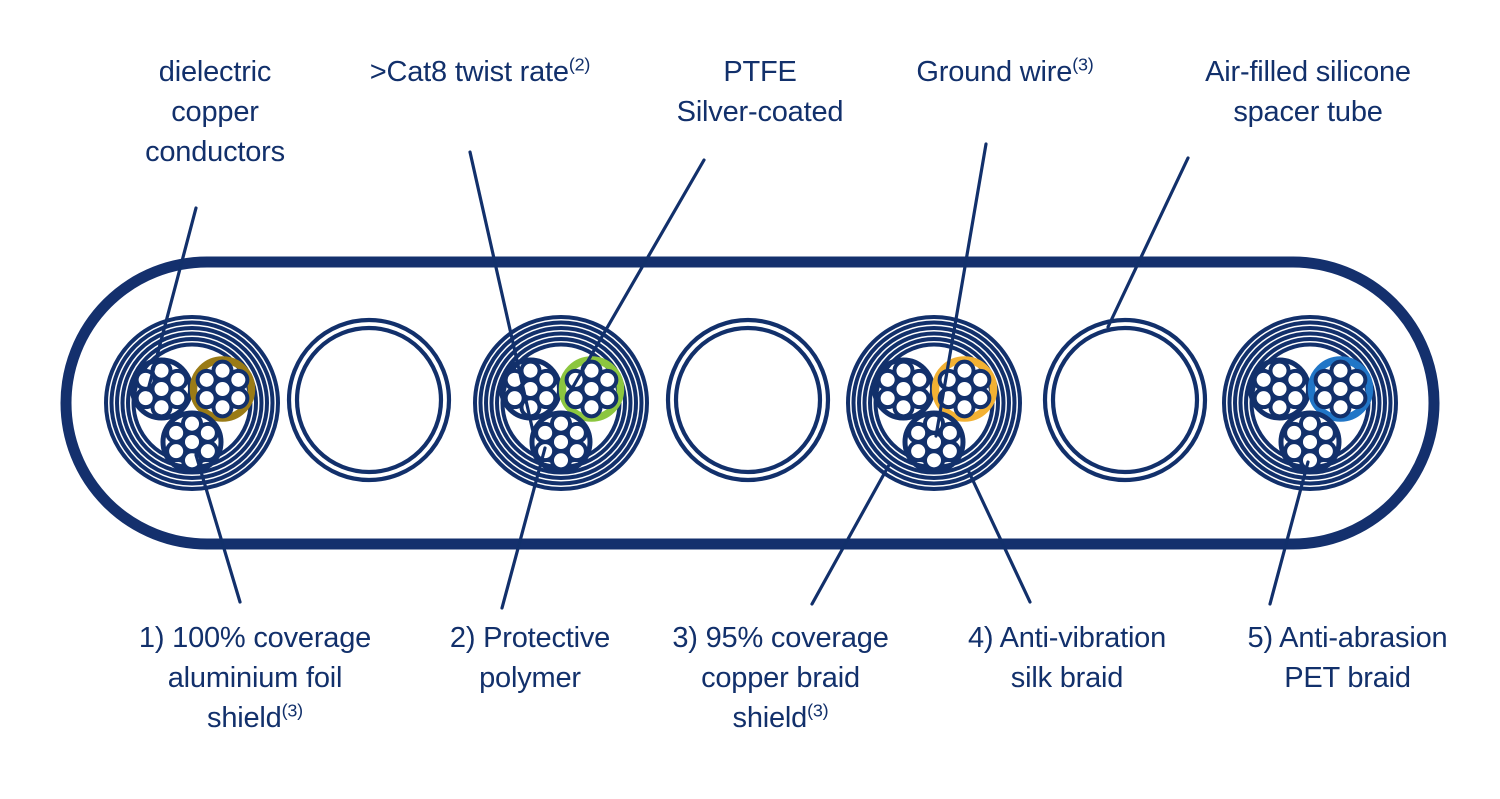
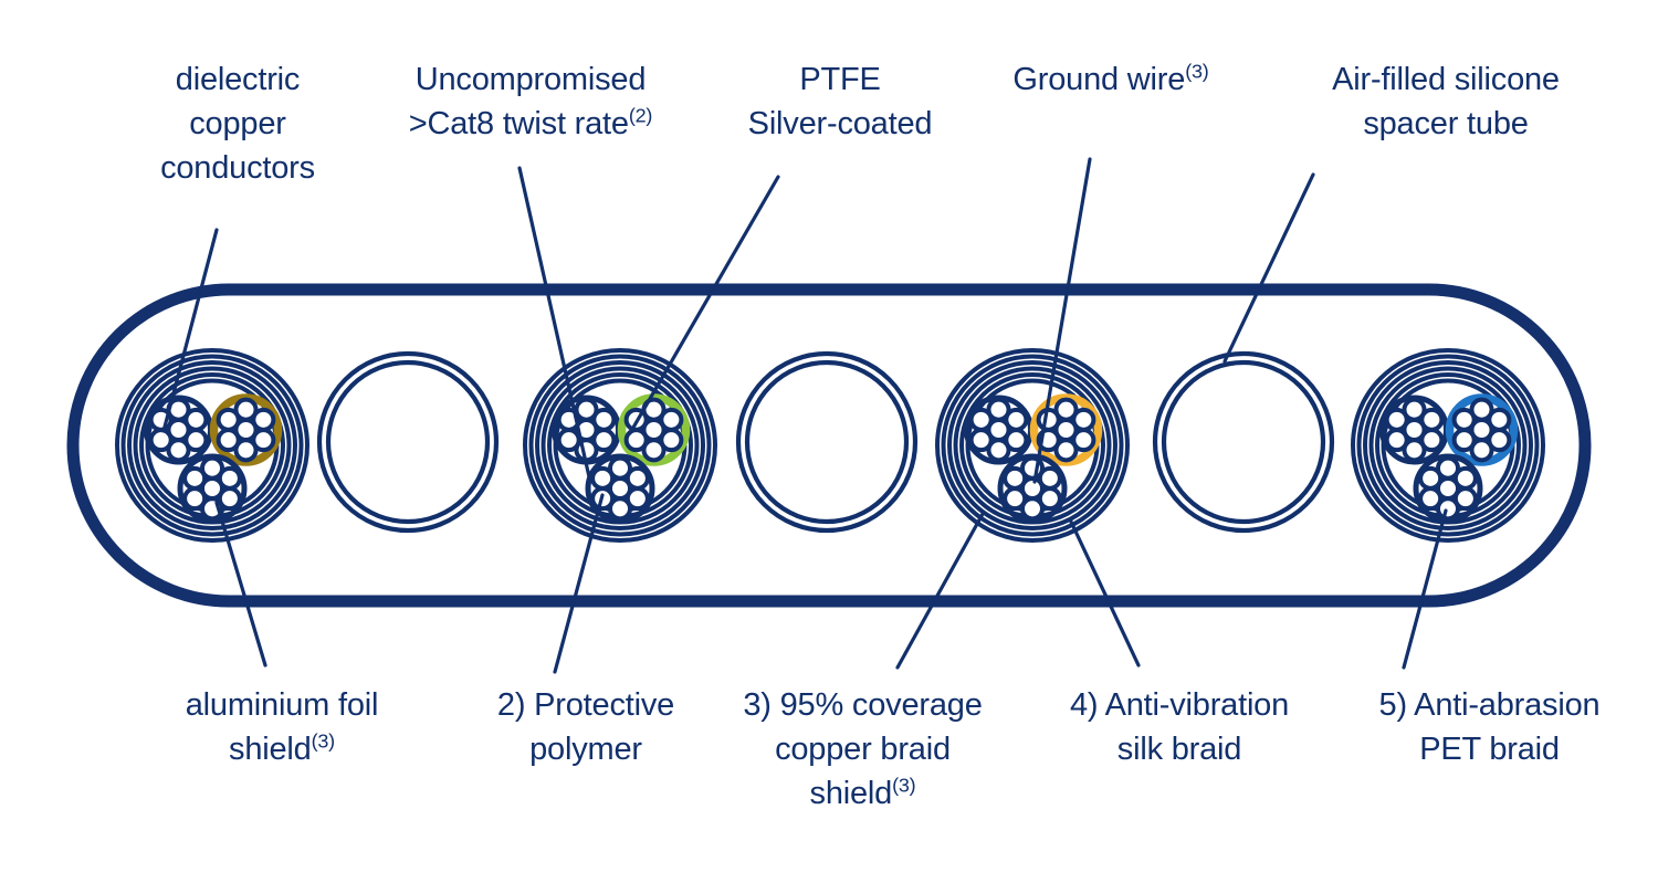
  dielectric
  copper
  conductors
+ Uncompromised
  >Cat8 twist rate(2)
  PTFE
  Silver-coated
  Ground wire(3)
  Air-filled silicone
  spacer tube
- 1) 100% coverage
  aluminium foil
  shield(3)
  2) Protective
  polymer
  3) 95% coverage
  copper braid
  shield(3)
  4) Anti-vibration
  silk braid
  5) Anti-abrasion
  PET braid
